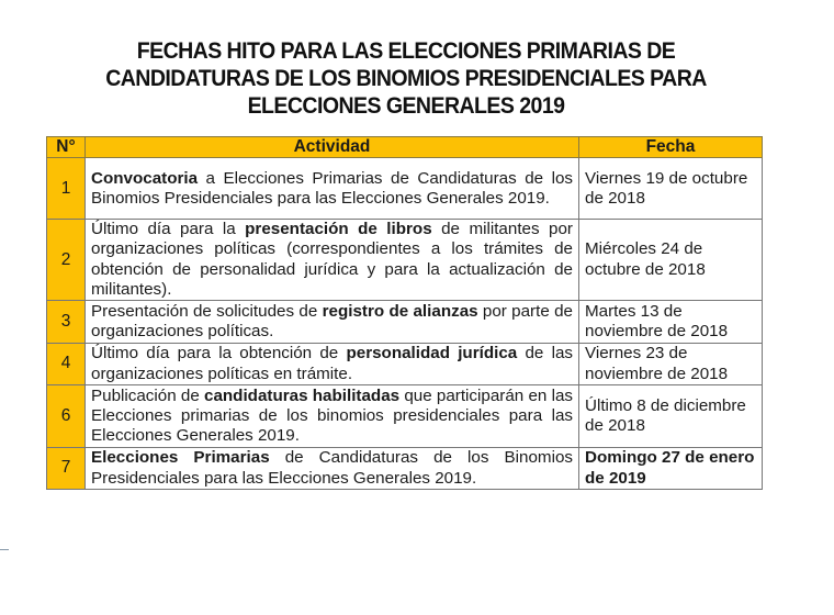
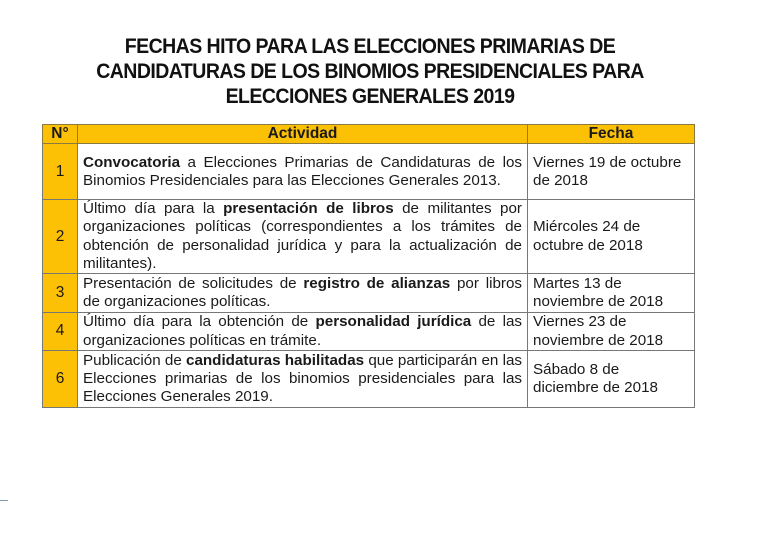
  FECHAS HITO PARA LAS ELECCIONES PRIMARIAS DE
  CANDIDATURAS DE LOS BINOMIOS PRESIDENCIALES PARA
  ELECCIONES GENERALES 2019
  N°	Actividad	Fecha
- 1	Convocatoria a Elecciones Primarias de Candidaturas de los Binomios Presidenciales para las Elecciones Generales 2019.	Viernes 19 de octubre de 2018
+ 1	Convocatoria a Elecciones Primarias de Candidaturas de los Binomios Presidenciales para las Elecciones Generales 2013.	Viernes 19 de octubre de 2018
  2	Último día para la presentación de libros de militantes por organizaciones políticas (correspondientes a los trámites de obtención de personalidad jurídica y para la actualización de militantes).	Miércoles 24 de octubre de 2018
- 3	Presentación de solicitudes de registro de alianzas por parte de organizaciones políticas.	Martes 13 de noviembre de 2018
+ 3	Presentación de solicitudes de registro de alianzas por libros de organizaciones políticas.	Martes 13 de noviembre de 2018
  4	Último día para la obtención de personalidad jurídica de las organizaciones políticas en trámite.	Viernes 23 de noviembre de 2018
- 6	Publicación de candidaturas habilitadas que participarán en las Elecciones primarias de los binomios presidenciales para las Elecciones Generales 2019.	Último 8 de diciembre de 2018
+ 6	Publicación de candidaturas habilitadas que participarán en las Elecciones primarias de los binomios presidenciales para las Elecciones Generales 2019.	Sábado 8 de diciembre de 2018
- 7	Elecciones Primarias de Candidaturas de los Binomios Presidenciales para las Elecciones Generales 2019.	Domingo 27 de enero de 2019
